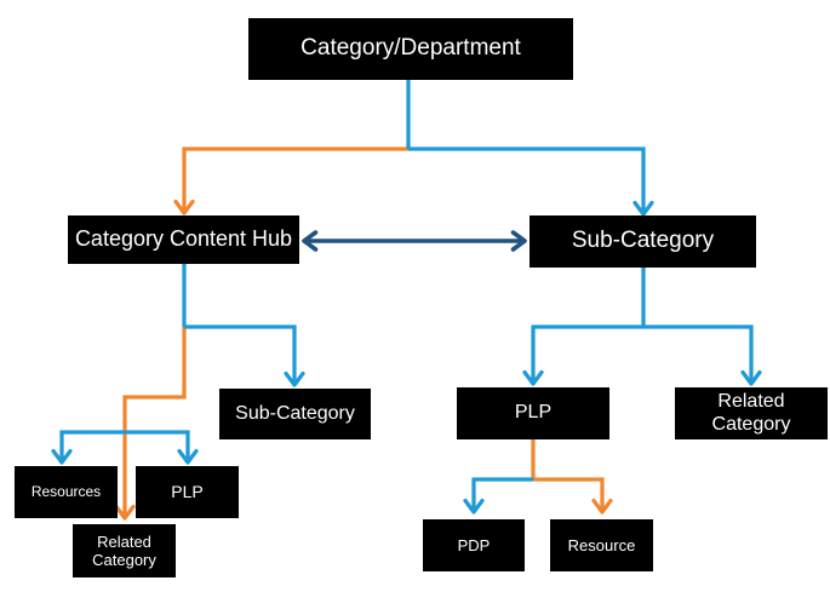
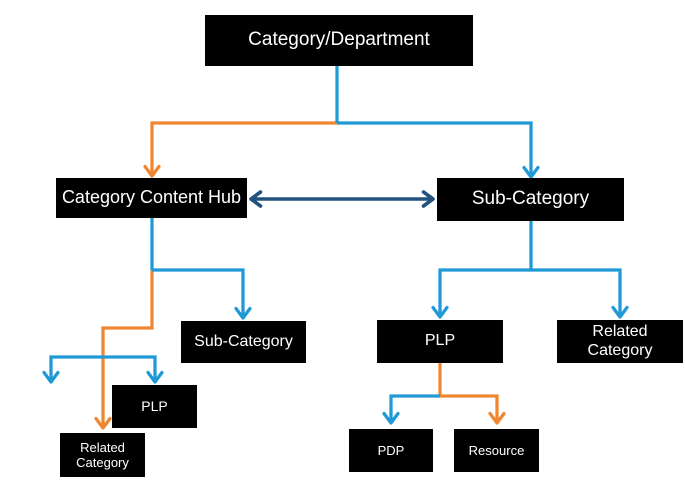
  Category/Department
  Category Content Hub
  Sub-Category
  Sub-Category
- Resources
  PLP
  Related
  Category
  PLP
  Related
  Category
  PDP
  Resource
